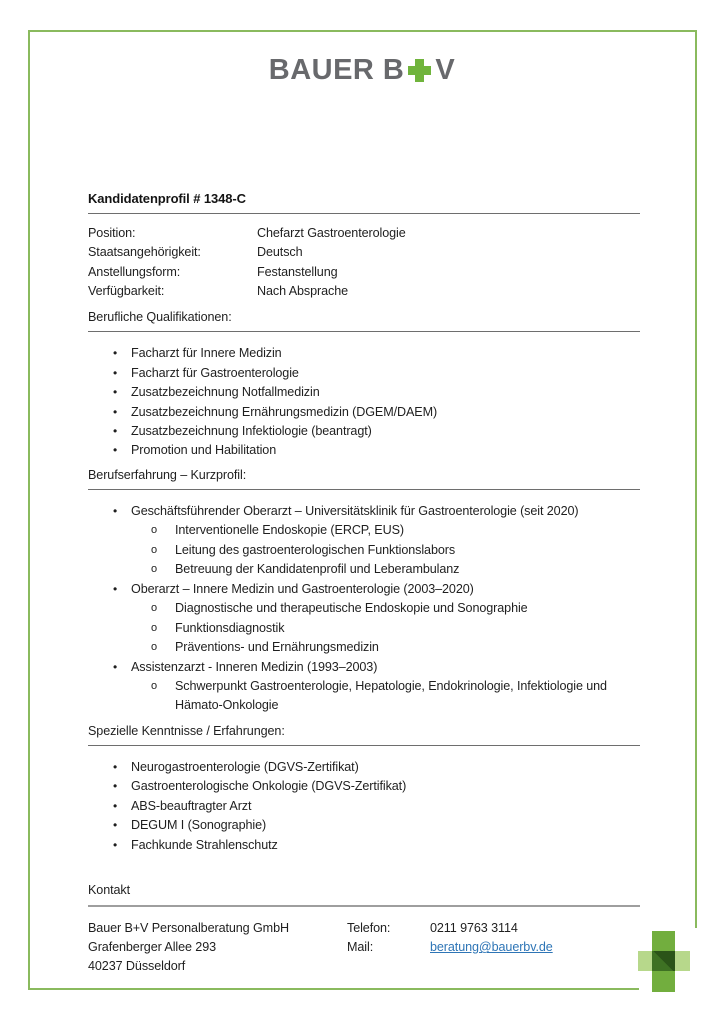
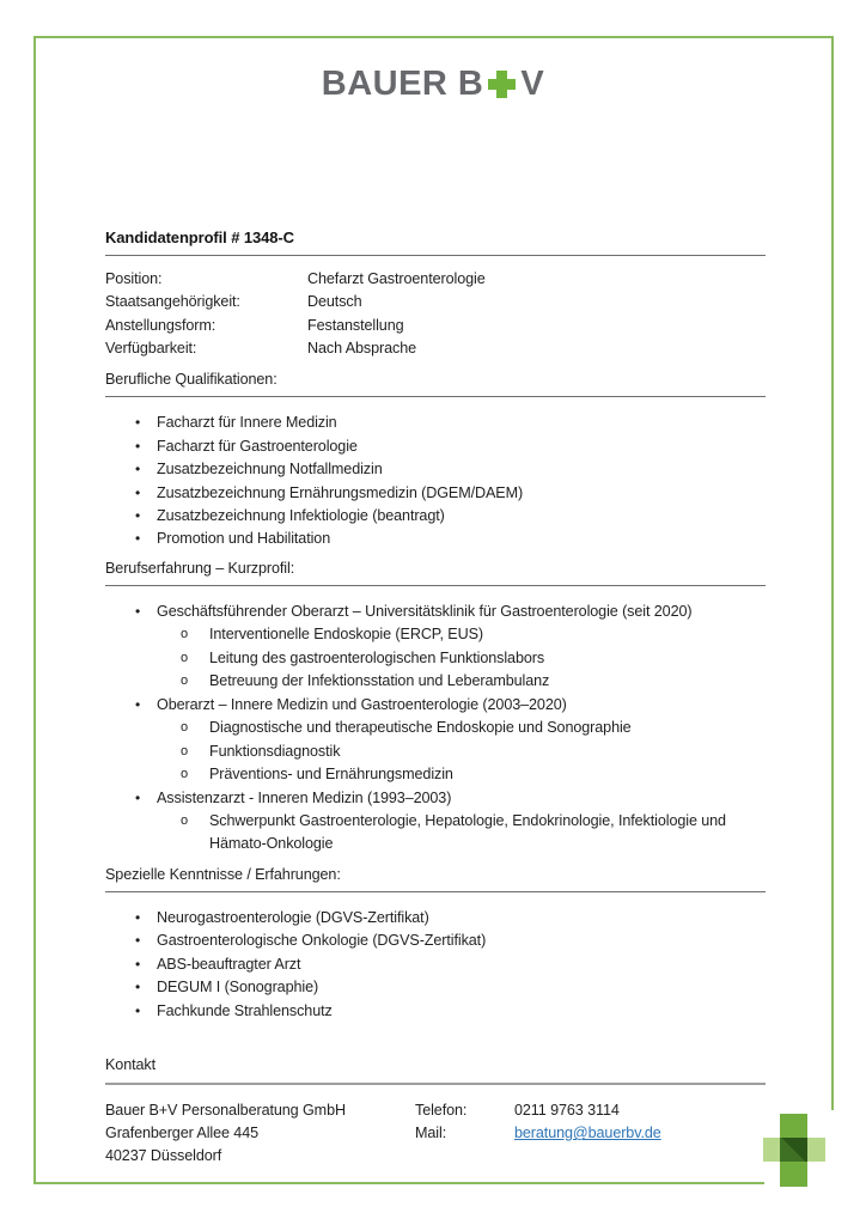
  BAUER B
  V
  Kandidatenprofil # 1348-C
  Position:
  Chefarzt Gastroenterologie
  Staatsangehörigkeit:
  Deutsch
  Anstellungsform:
  Festanstellung
  Verfügbarkeit:
  Nach Absprache
  Berufliche Qualifikationen:
  •
  Facharzt für Innere Medizin
  •
  Facharzt für Gastroenterologie
  •
  Zusatzbezeichnung Notfallmedizin
  •
  Zusatzbezeichnung Ernährungsmedizin (DGEM/DAEM)
  •
  Zusatzbezeichnung Infektiologie (beantragt)
  •
  Promotion und Habilitation
  Berufserfahrung – Kurzprofil:
  •
  Geschäftsführender Oberarzt – Universitätsklinik für Gastroenterologie (seit 2020)
  o
  Interventionelle Endoskopie (ERCP, EUS)
  o
  Leitung des gastroenterologischen Funktionslabors
  o
- Betreuung der Kandidatenprofil und Leberambulanz
+ Betreuung der Infektionsstation und Leberambulanz
  •
  Oberarzt – Innere Medizin und Gastroenterologie (2003–2020)
  o
  Diagnostische und therapeutische Endoskopie und Sonographie
  o
  Funktionsdiagnostik
  o
  Präventions- und Ernährungsmedizin
  •
  Assistenzarzt - Inneren Medizin (1993–2003)
  o
  Schwerpunkt Gastroenterologie, Hepatologie, Endokrinologie, Infektiologie und Hämato-Onkologie
  Spezielle Kenntnisse / Erfahrungen:
  •
  Neurogastroenterologie (DGVS-Zertifikat)
  •
  Gastroenterologische Onkologie (DGVS-Zertifikat)
  •
  ABS-beauftragter Arzt
  •
  DEGUM I (Sonographie)
  •
  Fachkunde Strahlenschutz
  Kontakt
  Bauer B+V Personalberatung GmbH
- Grafenberger Allee 293
+ Grafenberger Allee 445
  40237 Düsseldorf
  Telefon:
  0211 9763 3114
  Mail:
  beratung@bauerbv.de
